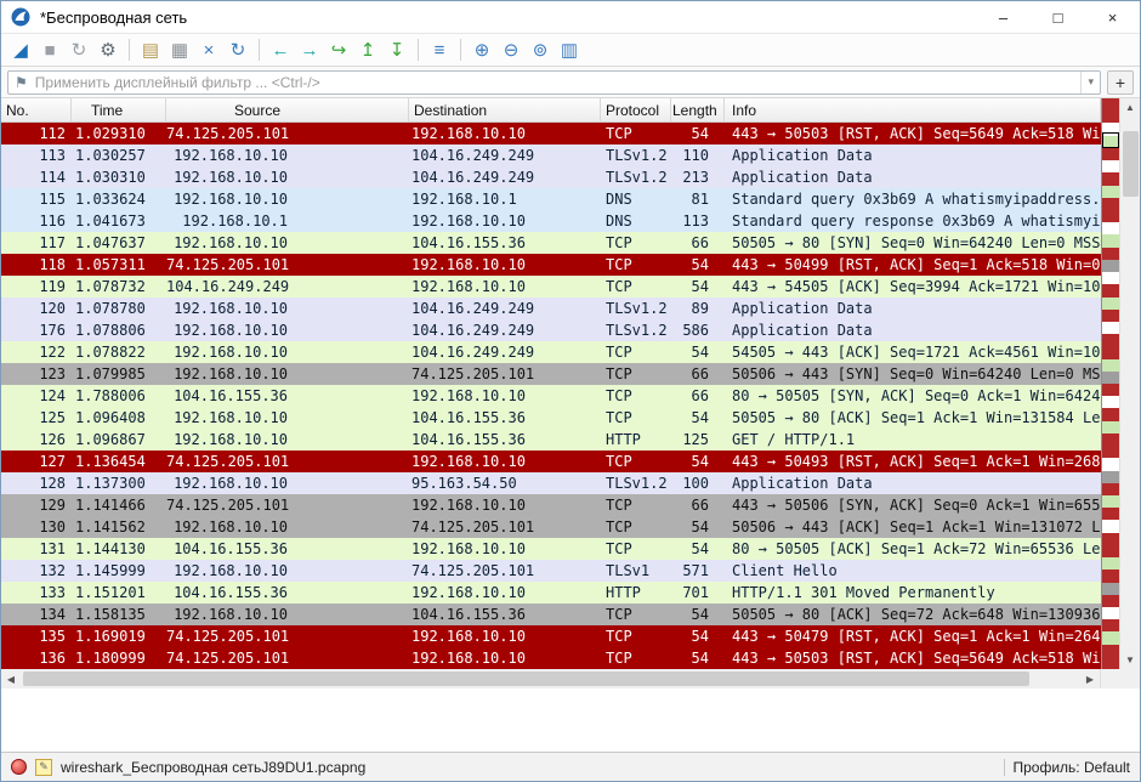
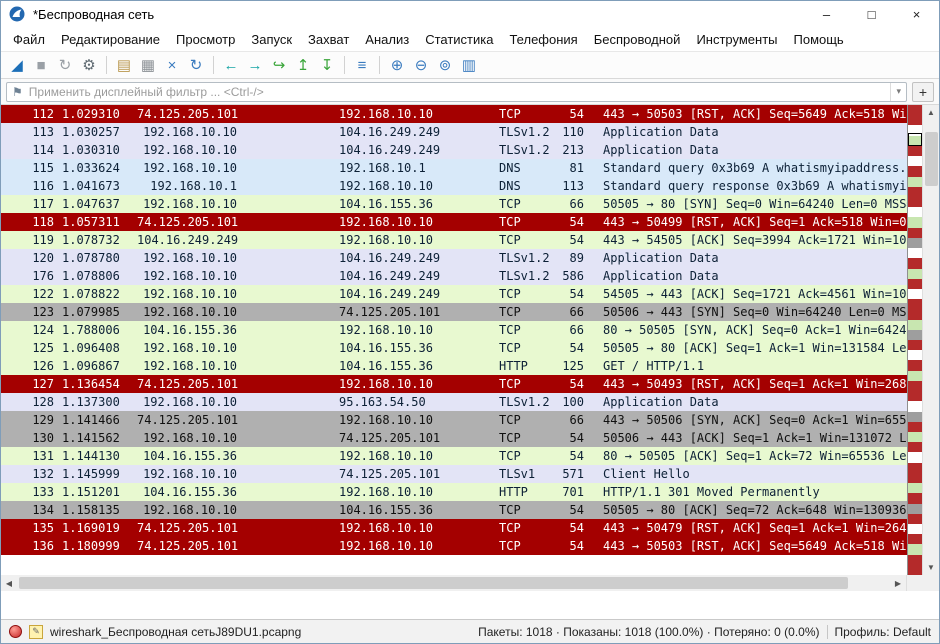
  *Беспроводная сеть
  –
  □
  ×
+ Файл
+ Редактирование
+ Просмотр
+ Запуск
+ Захват
+ Анализ
+ Статистика
+ Телефония
+ Беспроводной
+ Инструменты
+ Помощь
  ◢
  ■
  ↻
  ⚙
  ▤
  ▦
  ×
  ↻
  ←
  →
  ↪
  ↥
  ↧
  ≡
  ⊕
  ⊖
  ⊚
  ▥
  ⚑
  Применить дисплейный фильтр ... <Ctrl-/>
  ▾
  +
- No.
- Time
- Source
- Destination
- Protocol
- Length
- Info
  112
  1.029310
  74.125.205.101
  192.168.10.10
  TCP
  54
  443 → 50503 [RST, ACK] Seq=5649 Ack=518 Wi
  113
  1.030257
  192.168.10.10
  104.16.249.249
  TLSv1.2
  110
  Application Data
  114
  1.030310
  192.168.10.10
  104.16.249.249
  TLSv1.2
  213
  Application Data
  115
  1.033624
  192.168.10.10
  192.168.10.1
  DNS
  81
  Standard query 0x3b69 A whatismyipaddress.
  116
  1.041673
  192.168.10.1
  192.168.10.10
  DNS
  113
  Standard query response 0x3b69 A whatismyi
  117
  1.047637
  192.168.10.10
  104.16.155.36
  TCP
  66
  118
  1.057311
  74.125.205.101
  192.168.10.10
  TCP
  54
  443 → 50499 [RST, ACK] Seq=1 Ack=518 Win=0
  119
  1.078732
  104.16.249.249
  192.168.10.10
  TCP
  54
  443 → 54505 [ACK] Seq=3994 Ack=1721 Win=10
  120
  1.078780
  192.168.10.10
  104.16.249.249
  TLSv1.2
  89
  Application Data
  176
  1.078806
  192.168.10.10
  104.16.249.249
  TLSv1.2
  586
  Application Data
  122
  1.078822
  192.168.10.10
  104.16.249.249
  TCP
  54
  54505 → 443 [ACK] Seq=1721 Ack=4561 Win=10
  123
  1.079985
  192.168.10.10
  74.125.205.101
  TCP
  66
  124
  1.788006
  104.16.155.36
  192.168.10.10
  TCP
  66
  80 → 50505 [SYN, ACK] Seq=0 Ack=1 Win=6424
  125
  1.096408
  192.168.10.10
  104.16.155.36
  TCP
  54
  50505 → 80 [ACK] Seq=1 Ack=1 Win=131584 Le
  126
  1.096867
  192.168.10.10
  104.16.155.36
  HTTP
  125
  GET / HTTP/1.1
  127
  1.136454
  74.125.205.101
  192.168.10.10
  TCP
  54
  443 → 50493 [RST, ACK] Seq=1 Ack=1 Win=268
  128
  1.137300
  192.168.10.10
  95.163.54.50
  TLSv1.2
  100
  Application Data
  129
  1.141466
  74.125.205.101
  192.168.10.10
  TCP
  66
  443 → 50506 [SYN, ACK] Seq=0 Ack=1 Win=655
  130
  1.141562
  192.168.10.10
  74.125.205.101
  TCP
  54
  50506 → 443 [ACK] Seq=1 Ack=1 Win=131072 L
  131
  1.144130
  104.16.155.36
  192.168.10.10
  TCP
  54
  80 → 50505 [ACK] Seq=1 Ack=72 Win=65536 Le
  132
  1.145999
  192.168.10.10
  74.125.205.101
  TLSv1
  571
  Client Hello
  133
  1.151201
  104.16.155.36
  192.168.10.10
  HTTP
  701
  HTTP/1.1 301 Moved Permanently
  134
  1.158135
  192.168.10.10
  104.16.155.36
  TCP
  54
  50505 → 80 [ACK] Seq=72 Ack=648 Win=130936
  135
  1.169019
  74.125.205.101
  192.168.10.10
  TCP
  54
  443 → 50479 [RST, ACK] Seq=1 Ack=1 Win=264
  136
  1.180999
  74.125.205.101
  192.168.10.10
  TCP
  54
  443 → 50503 [RST, ACK] Seq=5649 Ack=518 Wi
  ▲
  ▼
  ◀
  ▶
  ✎
  wireshark_Беспроводная сетьJ89DU1.pcapng
+ Пакеты: 1018 · Показаны: 1018 (100.0%) · Потеряно: 0 (0.0%)
  Профиль: Default
